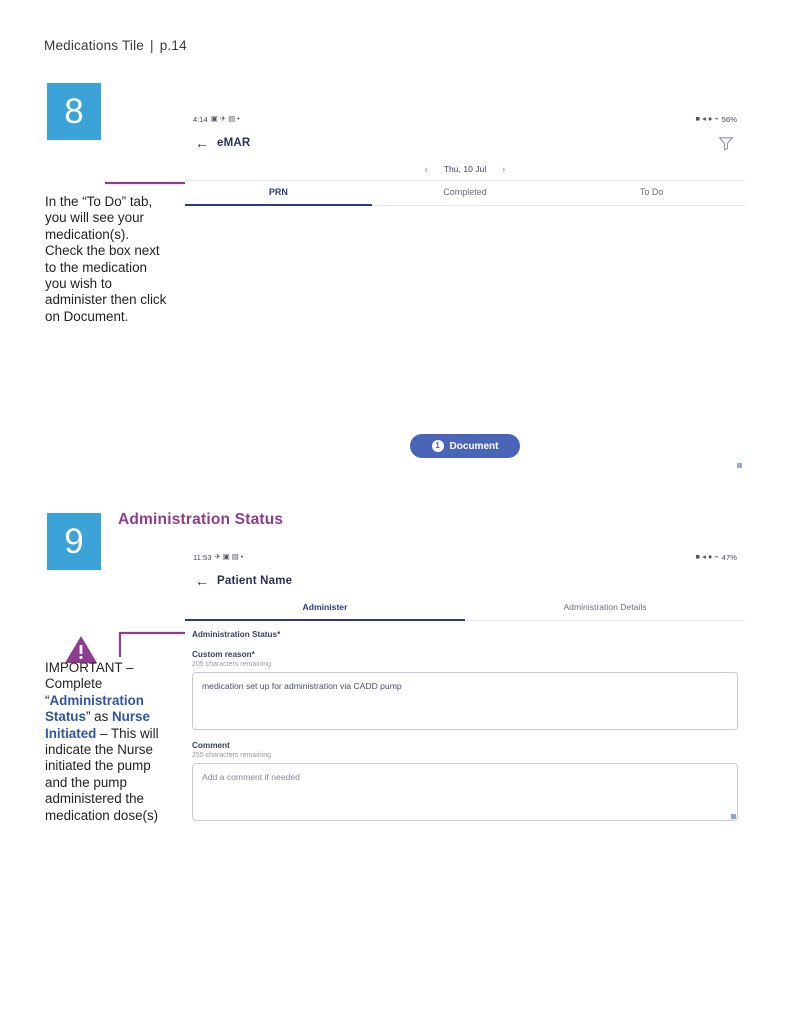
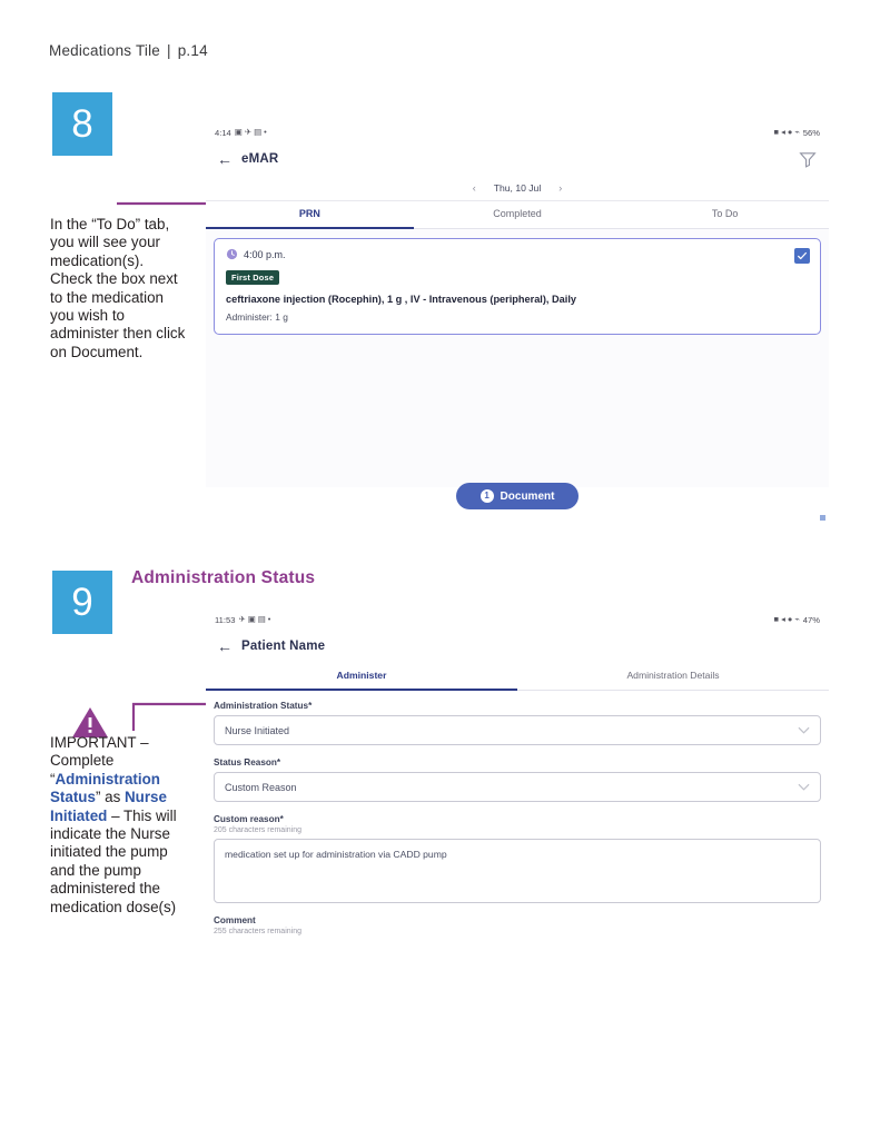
  Medications Tile | p.14
  8
  In the “To Do” tab, you will see your medication(s). Check the box next to the medication you wish to administer then click on Document.
  4:14
  ▣ ✈ ▤ •
  ■ ◂ ● ⌁
  56%
  ←
  eMAR
  ‹
  Thu, 10 Jul
  ›
  PRN
  Completed
  To Do
+ 4:00 p.m.
+ First Dose
+ ceftriaxone injection (Rocephin), 1 g , IV - Intravenous (peripheral), Daily
+ Administer: 1 g
  1
  Document
  9
  Administration Status
  IMPORTANT – Complete “Administration Status” as Nurse Initiated – This will indicate the Nurse initiated the pump and the pump administered the medication dose(s)
  11:53
  ✈ ▣ ▤ •
  ■ ◂ ● ⌁
  47%
  ←
  Patient Name
  Administer
  Administration Details
  Administration Status*
+ Nurse Initiated
+ Status Reason*
+ Custom Reason
  Custom reason*
  medication set up for administration via CADD pump
  Comment
- Add a comment if needed
